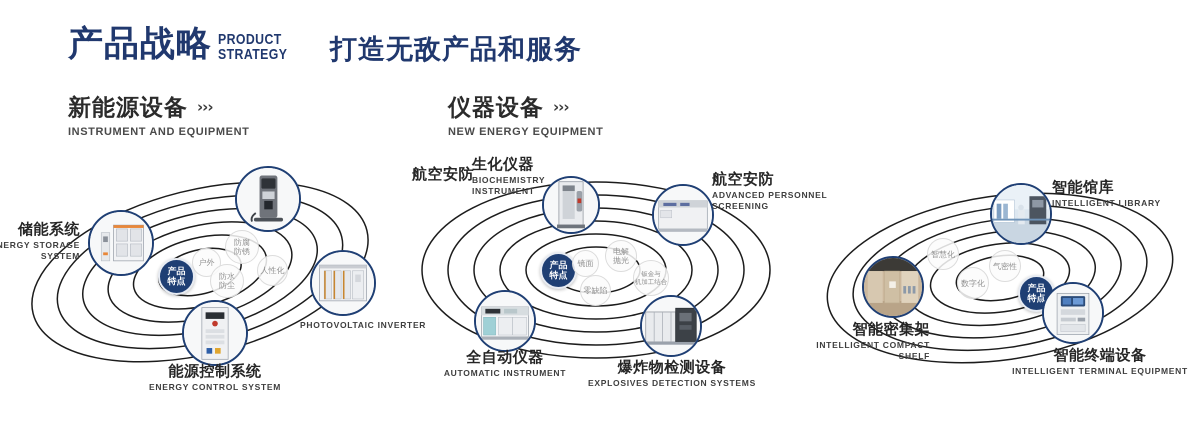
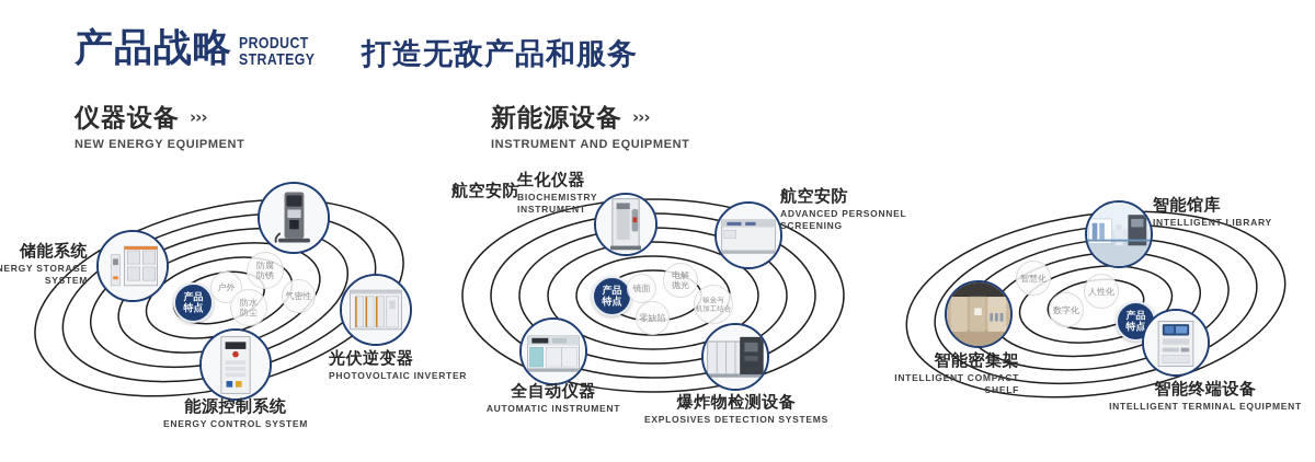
  产品战略
  PRODUCT
  STRATEGY
  打造无敌产品和服务
- 新能源设备 ›››
+ 仪器设备 ›››
- INSTRUMENT AND EQUIPMENT
+ NEW ENERGY EQUIPMENT
- 仪器设备 ›››
+ 新能源设备 ›››
- NEW ENERGY EQUIPMENT
+ INSTRUMENT AND EQUIPMENT
  产品
  特点
  户外
  防腐
  防锈
  防水
  防尘
- 人性化
+ 气密性
  储能系统
  ERGY STORAGE
  SYSTEM
+ 光伏逆变器
  PHOTOVOLTAIC INVERTER
  能源控制系统
  ENERGY CONTROL SYSTEM
  产品
  特点
  镜面
  电解
  抛光
  零缺陷
  钣金与
  机加工结合
  航空安防
  生化仪器
  BIOCHEMISTRY
  INSTRUMENT
  航空安防
  ADVANCED PERSONNEL
  SCREENING
  全自动仪器
  AUTOMATIC INSTRUMENT
  爆炸物检测设备
  EXPLOSIVES DETECTION SYSTEMS
  产品
  特点
  智慧化
  数字化
- 气密性
+ 人性化
  智能馆库
  INTELLIGENT LIBRARY
  智能密集架
  INTELLIGENT COMPACT
  SHELF
  智能终端设备
  INTELLIGENT TERMINAL EQUIPMENT
